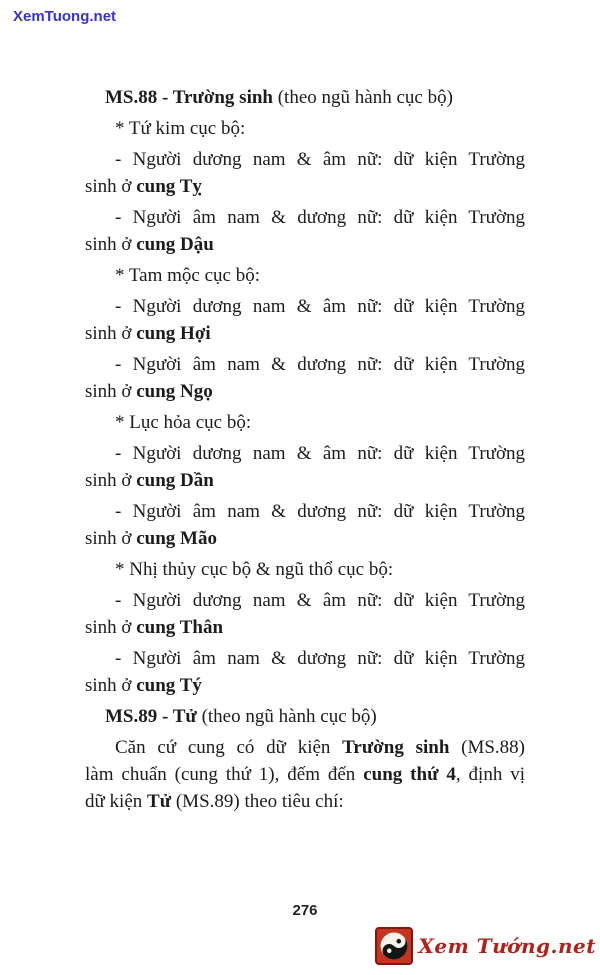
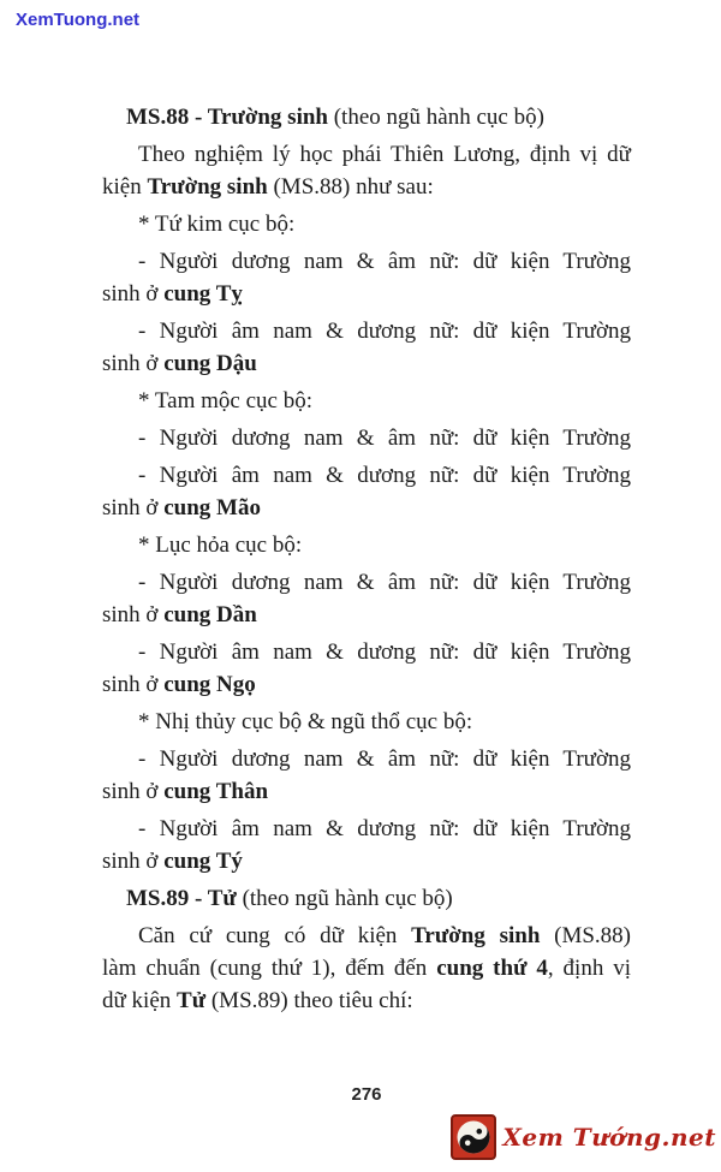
  XemTuong.net
  MS.88 - Trường sinh (theo ngũ hành cục bộ)
+ Theo nghiệm lý học phái Thiên Lương, định vị dữ
+ kiện Trường sinh (MS.88) như sau:
  * Tứ kim cục bộ:
  - Người dương nam & âm nữ: dữ kiện Trường
  sinh ở cung Tỵ
  - Người âm nam & dương nữ: dữ kiện Trường
  sinh ở cung Dậu
  * Tam mộc cục bộ:
  - Người dương nam & âm nữ: dữ kiện Trường
- sinh ở cung Hợi
  - Người âm nam & dương nữ: dữ kiện Trường
- sinh ở cung Ngọ
+ sinh ở cung Mão
  * Lục hỏa cục bộ:
  - Người dương nam & âm nữ: dữ kiện Trường
  sinh ở cung Dần
  - Người âm nam & dương nữ: dữ kiện Trường
- sinh ở cung Mão
+ sinh ở cung Ngọ
  * Nhị thủy cục bộ & ngũ thổ cục bộ:
  - Người dương nam & âm nữ: dữ kiện Trường
  sinh ở cung Thân
  - Người âm nam & dương nữ: dữ kiện Trường
  sinh ở cung Tý
  MS.89 - Tử (theo ngũ hành cục bộ)
  Căn cứ cung có dữ kiện Trường sinh (MS.88)
  làm chuẩn (cung thứ 1), đếm đến cung thứ 4, định vị
  dữ kiện Tử (MS.89) theo tiêu chí:
  276
  Xem Tướng.net
